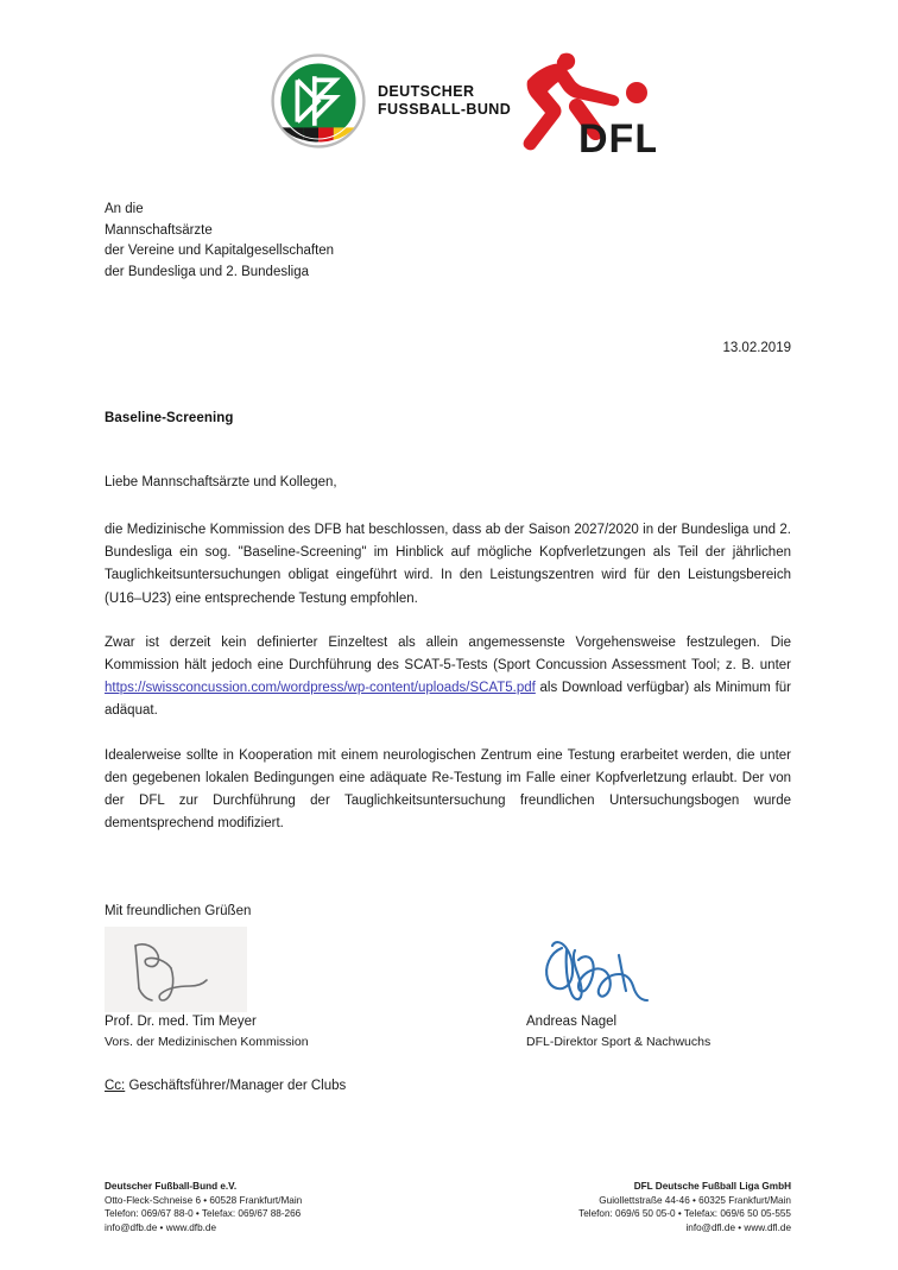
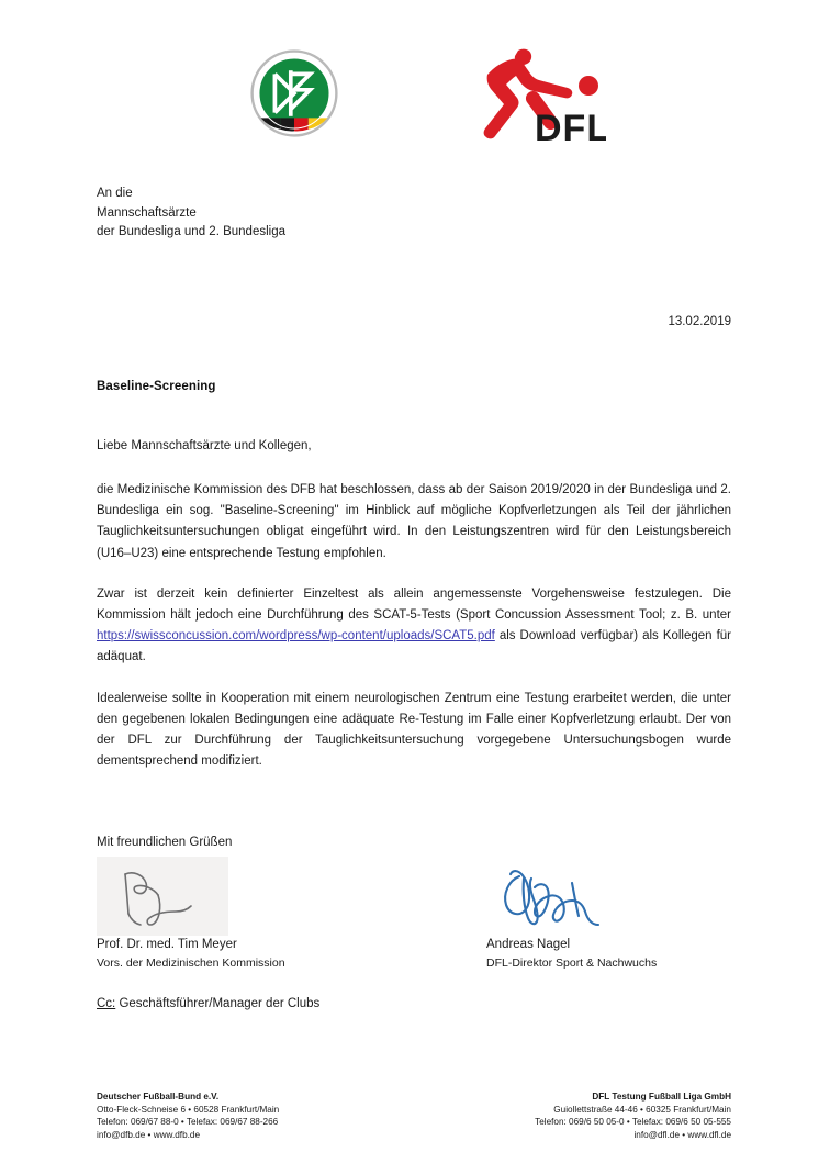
- DEUTSCHER
- FUSSBALL-BUND
  DFL
  An die
  Mannschaftsärzte
- der Vereine und Kapitalgesellschaften
  der Bundesliga und 2. Bundesliga
  13.02.2019
  Baseline-Screening
  Liebe Mannschaftsärzte und Kollegen,
- die Medizinische Kommission des DFB hat beschlossen, dass ab der Saison 2027/2020 in der Bundesliga und 2. Bundesliga ein sog. "Baseline-Screening" im Hinblick auf mögliche Kopfverletzungen als Teil der jährlichen Tauglichkeitsuntersuchungen obligat eingeführt wird. In den Leistungszentren wird für den Leistungsbereich (U16–U23) eine entsprechende Testung empfohlen.
+ die Medizinische Kommission des DFB hat beschlossen, dass ab der Saison 2019/2020 in der Bundesliga und 2. Bundesliga ein sog. "Baseline-Screening" im Hinblick auf mögliche Kopfverletzungen als Teil der jährlichen Tauglichkeitsuntersuchungen obligat eingeführt wird. In den Leistungszentren wird für den Leistungsbereich (U16–U23) eine entsprechende Testung empfohlen.
- Zwar ist derzeit kein definierter Einzeltest als allein angemessenste Vorgehensweise festzulegen. Die Kommission hält jedoch eine Durchführung des SCAT-5-Tests (Sport Concussion Assessment Tool; z. B. unter https://swissconcussion.com/wordpress/wp-content/uploads/SCAT5.pdf als Download verfügbar) als Minimum für adäquat.
+ Zwar ist derzeit kein definierter Einzeltest als allein angemessenste Vorgehensweise festzulegen. Die Kommission hält jedoch eine Durchführung des SCAT-5-Tests (Sport Concussion Assessment Tool; z. B. unter https://swissconcussion.com/wordpress/wp-content/uploads/SCAT5.pdf als Download verfügbar) als Kollegen für adäquat.
- Idealerweise sollte in Kooperation mit einem neurologischen Zentrum eine Testung erarbeitet werden, die unter den gegebenen lokalen Bedingungen eine adäquate Re-Testung im Falle einer Kopfverletzung erlaubt. Der von der DFL zur Durchführung der Tauglichkeitsuntersuchung freundlichen Untersuchungsbogen wurde dementsprechend modifiziert.
+ Idealerweise sollte in Kooperation mit einem neurologischen Zentrum eine Testung erarbeitet werden, die unter den gegebenen lokalen Bedingungen eine adäquate Re-Testung im Falle einer Kopfverletzung erlaubt. Der von der DFL zur Durchführung der Tauglichkeitsuntersuchung vorgegebene Untersuchungsbogen wurde dementsprechend modifiziert.
  Mit freundlichen Grüßen
  Prof. Dr. med. Tim Meyer
  Vors. der Medizinischen Kommission
  Andreas Nagel
  DFL-Direktor Sport & Nachwuchs
  Cc: Geschäftsführer/Manager der Clubs
  Deutscher Fußball-Bund e.V.
  Otto-Fleck-Schneise 6 • 60528 Frankfurt/Main
  Telefon: 069/67 88-0 • Telefax: 069/67 88-266
  info@dfb.de • www.dfb.de
- DFL Deutsche Fußball Liga GmbH
+ DFL Testung Fußball Liga GmbH
  Guiollettstraße 44-46 • 60325 Frankfurt/Main
  Telefon: 069/6 50 05-0 • Telefax: 069/6 50 05-555
  info@dfl.de • www.dfl.de
